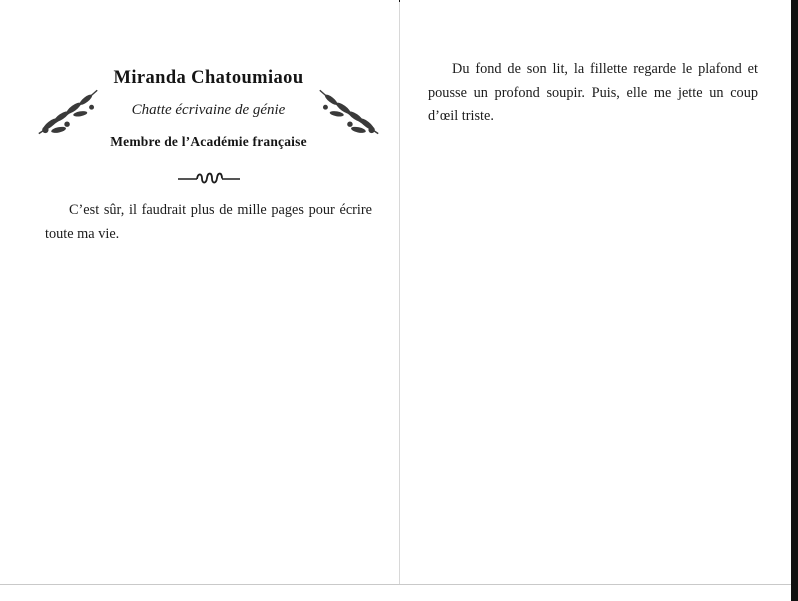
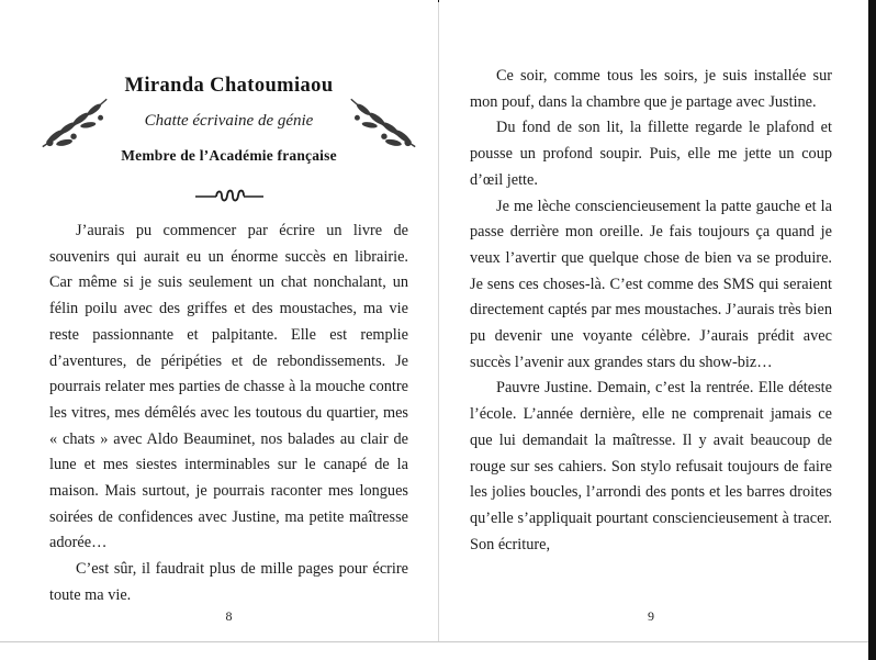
  Miranda Chatoumiaou
  Chatte écrivaine de génie
  Membre de l’Académie française
+ J’aurais pu commencer par écrire un livre de souvenirs qui aurait eu un énorme succès en librairie. Car même si je suis seulement un chat nonchalant, un félin poilu avec des griffes et des moustaches, ma vie reste passionnante et palpitante. Elle est remplie d’aventures, de péripéties et de rebondissements. Je pourrais relater mes parties de chasse à la mouche contre les vitres, mes démêlés avec les toutous du quartier, mes « chats » avec Aldo Beauminet, nos balades au clair de lune et mes siestes interminables sur le canapé de la maison. Mais surtout, je pourrais raconter mes longues soirées de confidences avec Justine, ma petite maîtresse adorée…
  C’est sûr, il faudrait plus de mille pages pour écrire toute ma vie.
+ 8
+ Ce soir, comme tous les soirs, je suis installée sur mon pouf, dans la chambre que je partage avec Justine.
- Du fond de son lit, la fillette regarde le plafond et pousse un profond soupir. Puis, elle me jette un coup d’œil triste.
+ Du fond de son lit, la fillette regarde le plafond et pousse un profond soupir. Puis, elle me jette un coup d’œil jette.
+ Je me lèche consciencieusement la patte gauche et la passe derrière mon oreille. Je fais toujours ça quand je veux l’avertir que quelque chose de bien va se produire. Je sens ces choses-là. C’est comme des SMS qui seraient directement captés par mes moustaches. J’aurais très bien pu devenir une voyante célèbre. J’aurais prédit avec succès l’avenir aux grandes stars du show-biz…
+ Pauvre Justine. Demain, c’est la rentrée. Elle déteste l’école. L’année dernière, elle ne comprenait jamais ce que lui demandait la maîtresse. Il y avait beaucoup de rouge sur ses cahiers. Son stylo refusait toujours de faire les jolies boucles, l’arrondi des ponts et les barres droites qu’elle s’appliquait pourtant consciencieusement à tracer. Son écriture,
+ 9
